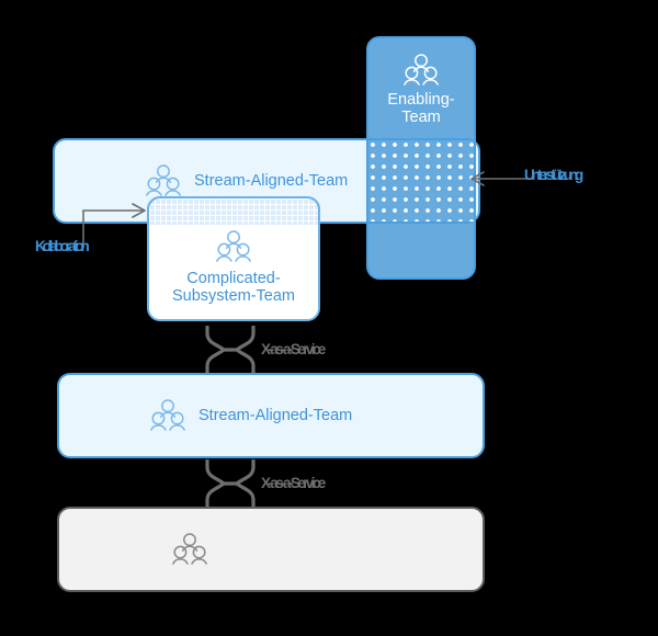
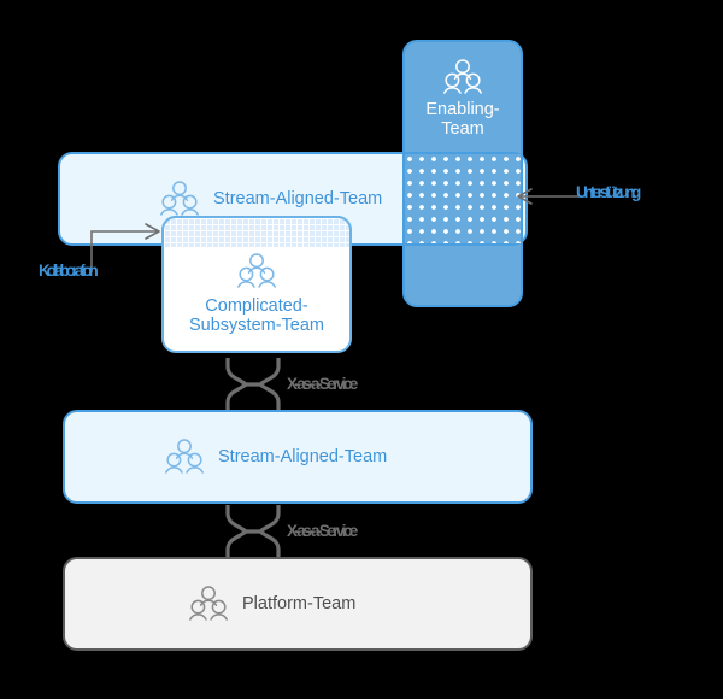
  Enabling-
  Team
  Stream-Aligned-Team
  Complicated-
  Subsystem-Team
  Kollaboration
  Unterstützung
  X-as-a-Service
  Stream-Aligned-Team
  X-as-a-Service
+ Platform-Team
